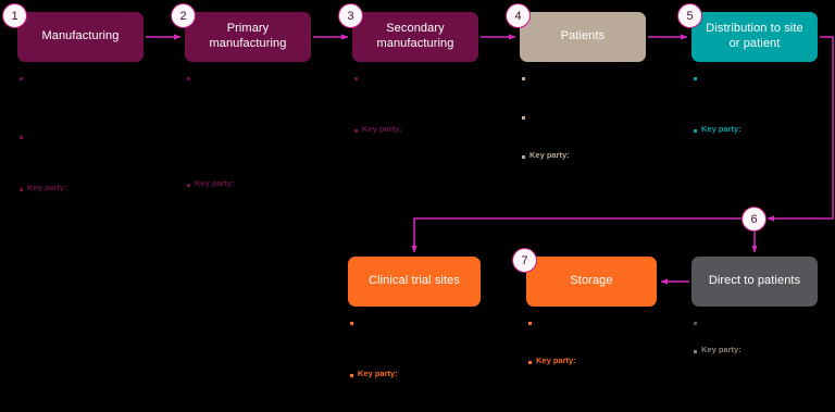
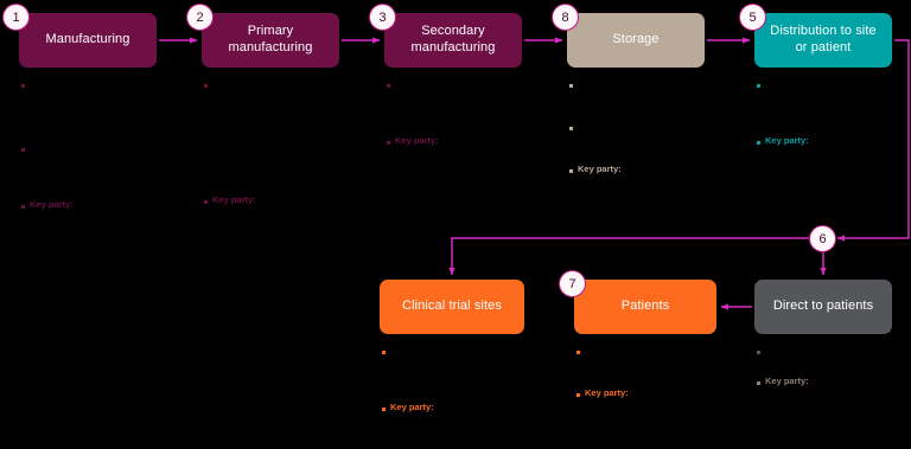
  Manufacturing
  Primary
  manufacturing
  Secondary
  manufacturing
- Patients
+ Storage
  Distribution to site
  or patient
  Direct to patients
- Storage
+ Patients
  Clinical trial sites
  Key party:
  Key party:
  Key party:
  Key party:
  Key party:
  Key party:
  Key party:
  Key party:
  1
  2
  3
- 4
+ 8
  5
  6
  7
